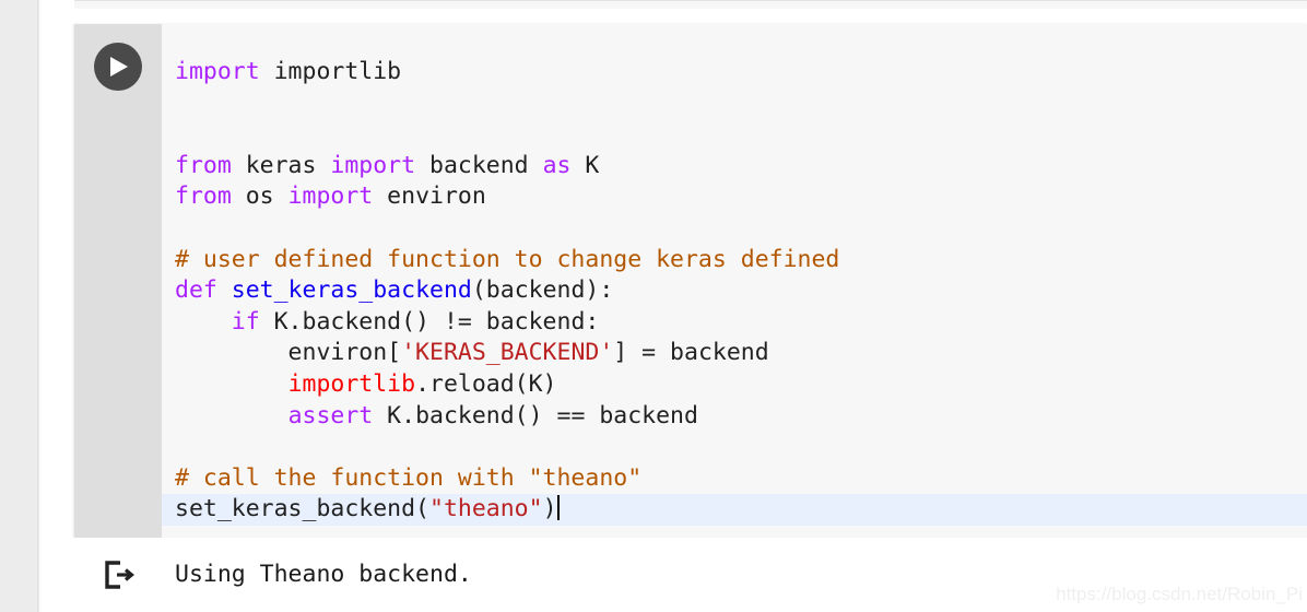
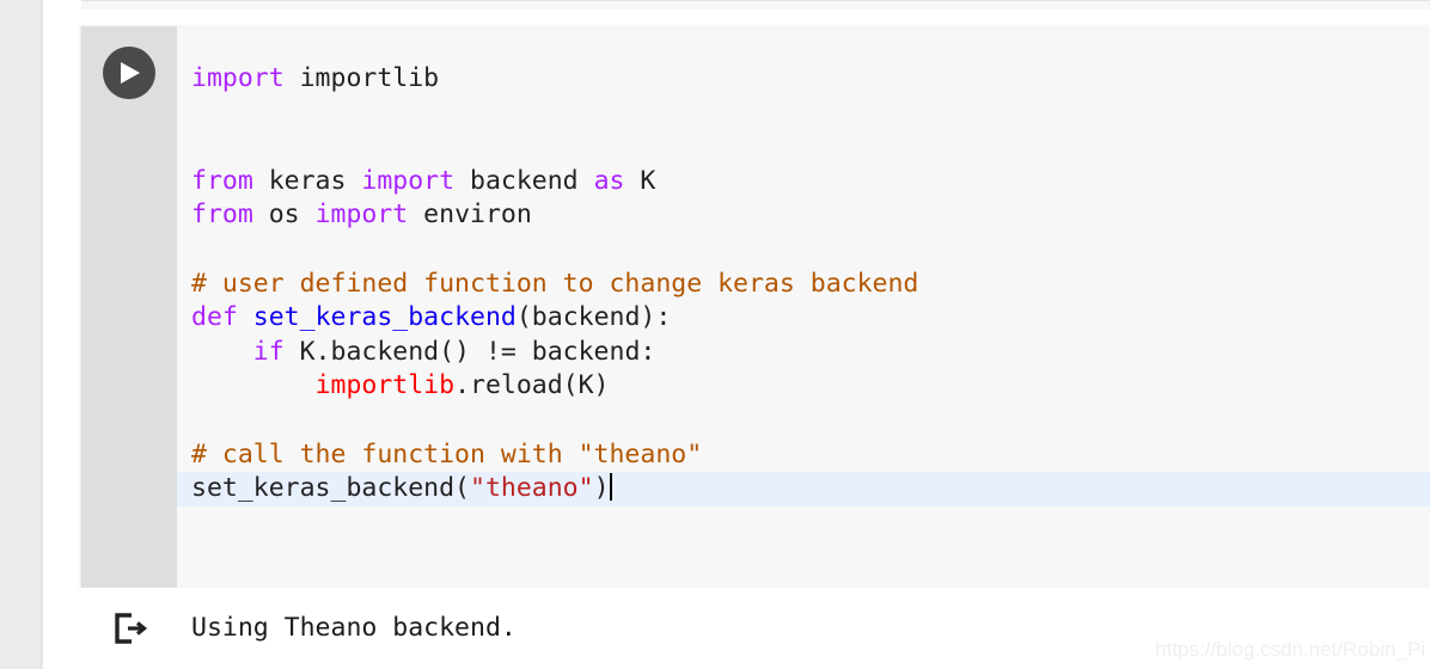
  import importlib
  from keras import backend as K
  from os import environ
- # user defined function to change keras defined
+ # user defined function to change keras backend
  def set_keras_backend(backend):
  if K.backend() != backend:
- environ['KERAS_BACKEND'] = backend
  importlib.reload(K)
- assert K.backend() == backend
  # call the function with "theano"
  set_keras_backend("theano")
  Using Theano backend.
